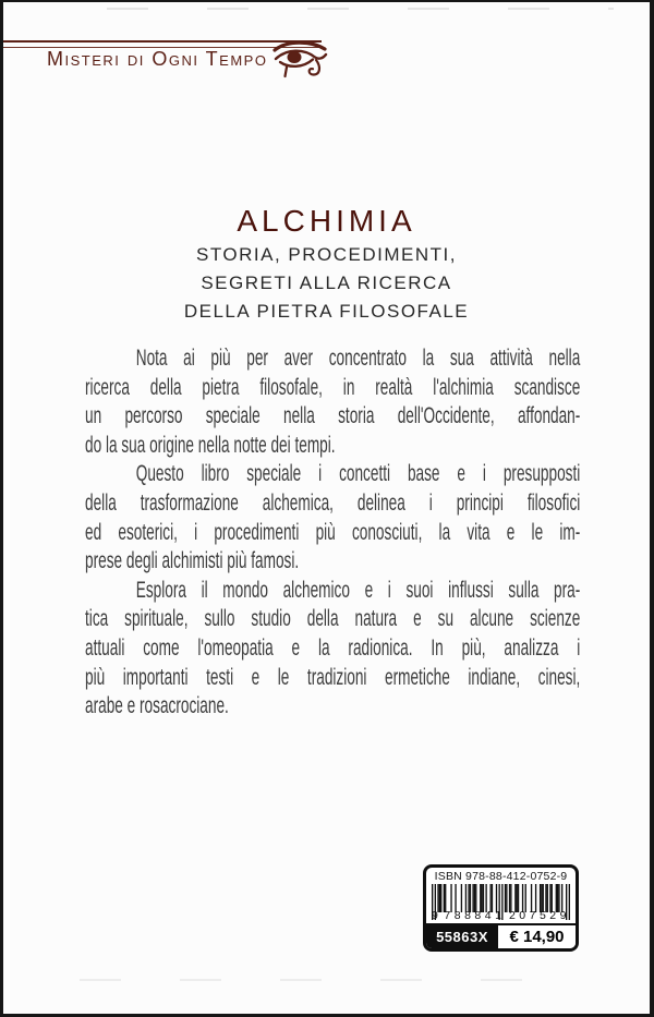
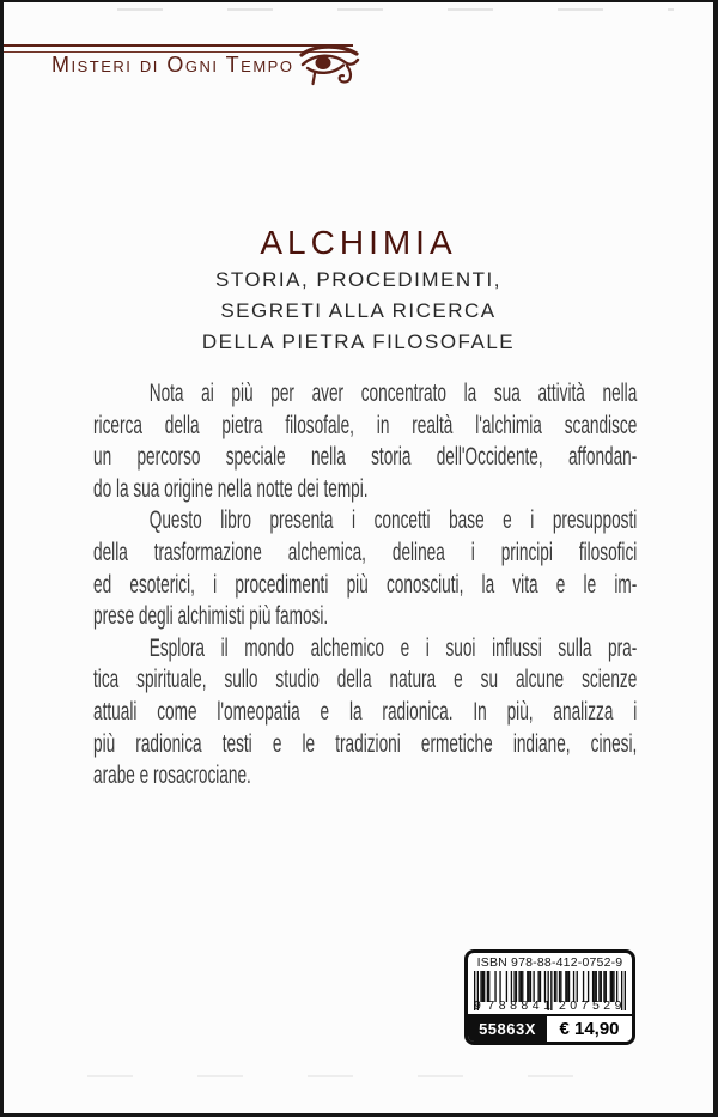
  Misteri di Ogni Tempo
  ALCHIMIA
  STORIA, PROCEDIMENTI,
  SEGRETI ALLA RICERCA
  DELLA PIETRA FILOSOFALE
  Nota ai più per aver concentrato la sua attività nella
  ricerca della pietra filosofale, in realtà l'alchimia scandisce
  un percorso speciale nella storia dell'Occidente, affondan-
  do la sua origine nella notte dei tempi.
- Questo libro speciale i concetti base e i presupposti
+ Questo libro presenta i concetti base e i presupposti
  della trasformazione alchemica, delinea i principi filosofici
  ed esoterici, i procedimenti più conosciuti, la vita e le im-
  prese degli alchimisti più famosi.
  Esplora il mondo alchemico e i suoi influssi sulla pra-
  tica spirituale, sullo studio della natura e su alcune scienze
  attuali come l'omeopatia e la radionica. In più, analizza i
- più importanti testi e le tradizioni ermetiche indiane, cinesi,
+ più radionica testi e le tradizioni ermetiche indiane, cinesi,
  arabe e rosacrociane.
  ISBN 978-88-412-0752-9
  9
  788841
  207529
  55863X
  € 14,90
